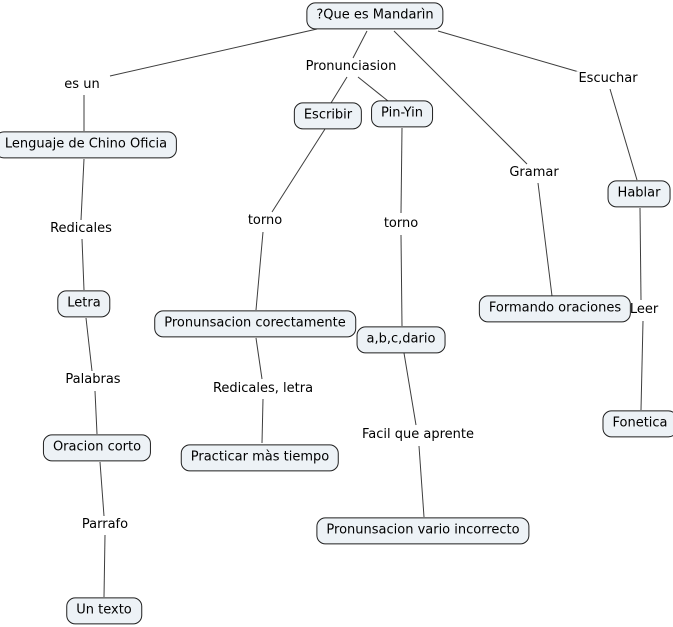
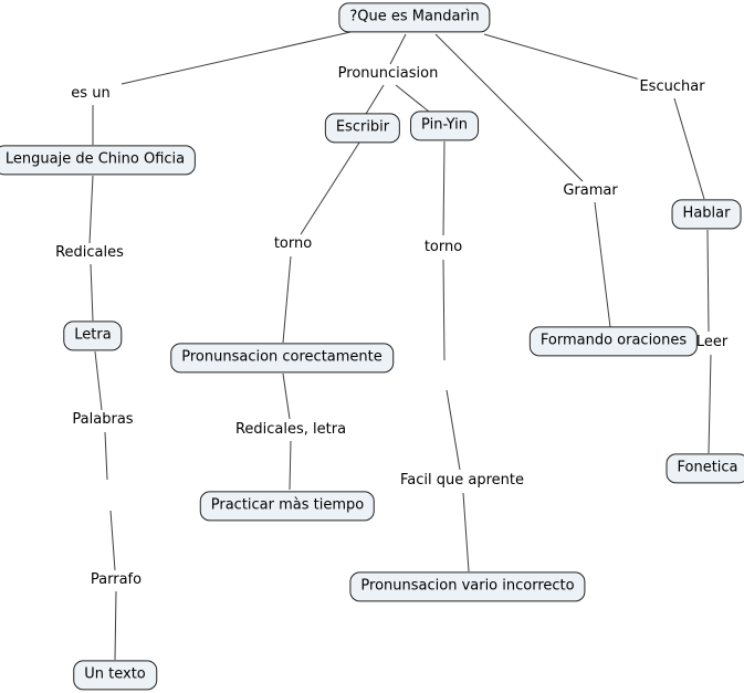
  es un
  Pronunciasion
  Escuchar
  Gramar
  Redicales
  torno
  torno
  Palabras
  Redicales, letra
  Facil que aprente
  Parrafo
  Leer
  ?Que es Mandarìn
  Lenguaje de Chino Oficia
  Escribir
  Pin-Yin
  Hablar
  Letra
  Formando oraciones
  Pronunsacion corectamente
- a,b,c,dario
- Oracion corto
  Practicar màs tiempo
  Fonetica
  Pronunsacion vario incorrecto
  Un texto
